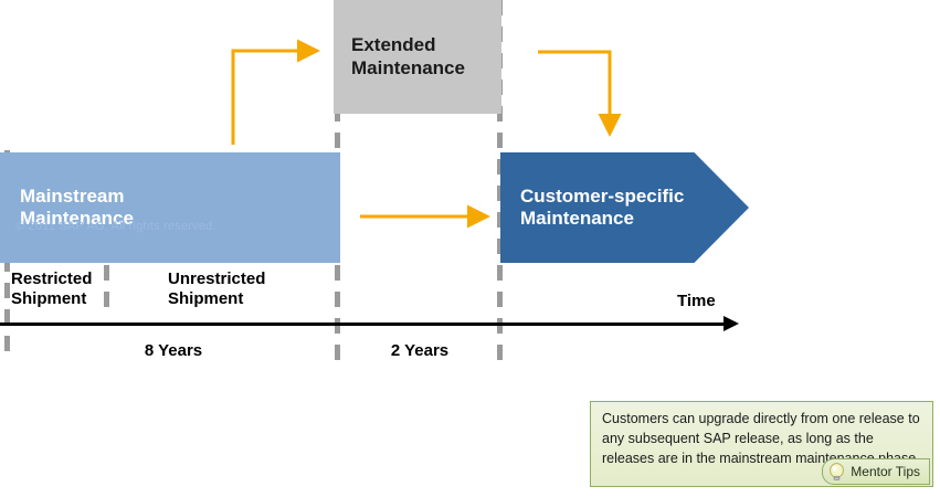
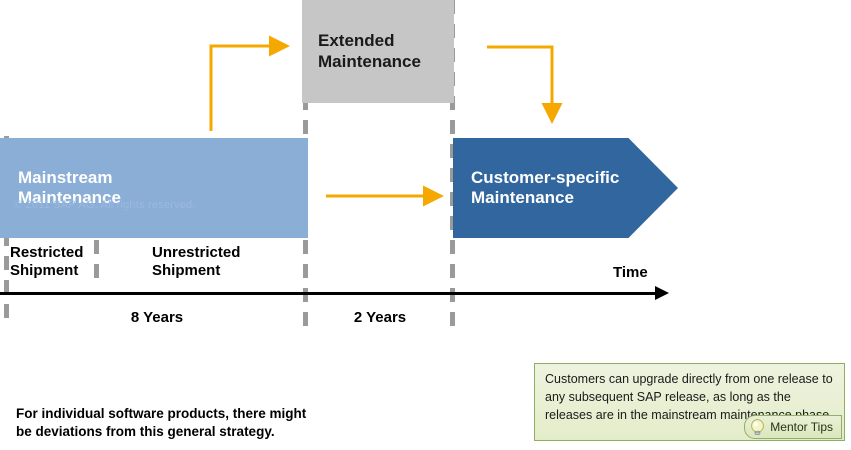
  Extended
  Maintenance
  Mainstream
  Maintenance
  Customer-specific
  Maintenance
  © 2011 SAP AG. All rights reserved.
  Restricted
  Shipment
  Unrestricted
  Shipment
  Time
  8 Years
  2 Years
+ For individual software products, there might
+ be deviations from this general strategy.
  Customers can upgrade directly from one release to any subsequent SAP release, as long as the releases are in the mainstream maint
  Mentor Tips
